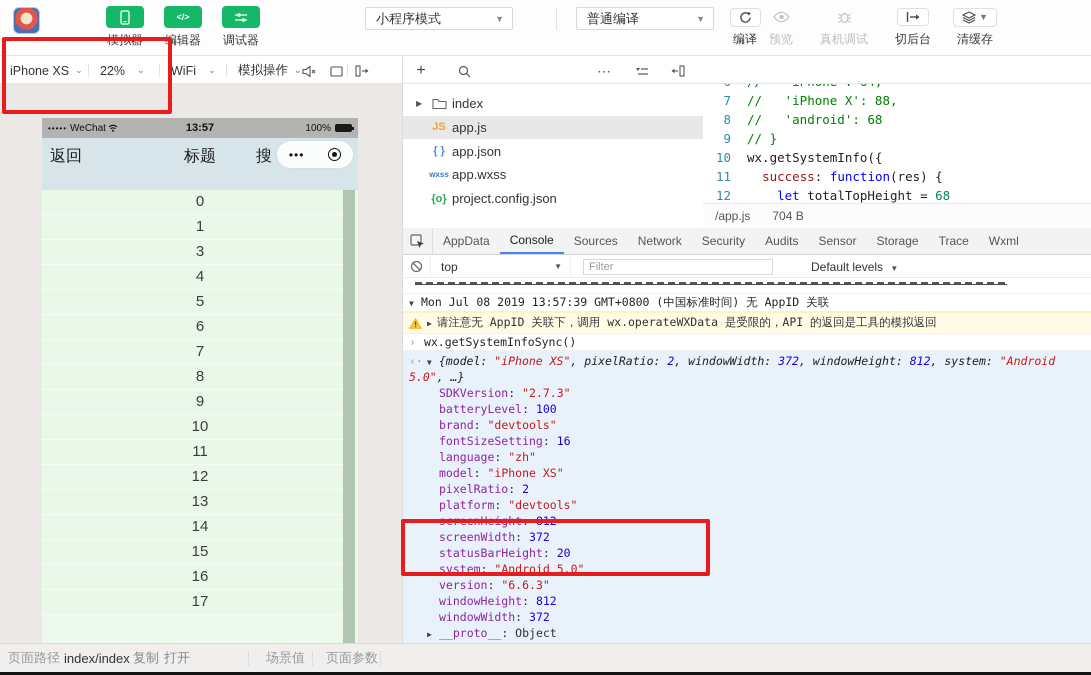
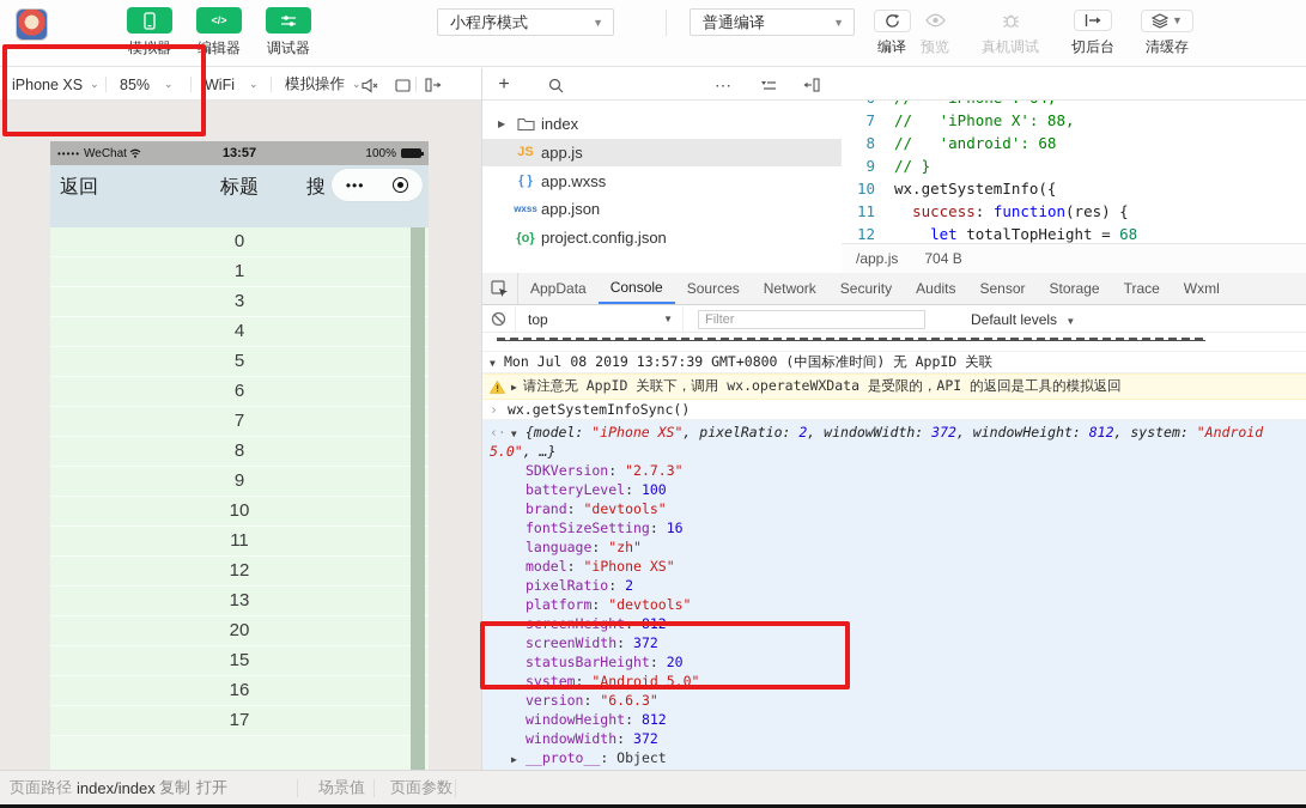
  模拟器
  </>
  编辑器
  调试器
  小程序模式
  ▼
  普通编译
  ▼
  编译
  预览
  真机调试
  切后台
  ▼
  清缓存
  iPhone XS
  ⌄
- 22%
+ 85%
  ⌄
  WiFi
  ⌄
  模拟操作
  ⌄
  +
  ⋯
  •••••
  WeChat
  13:57
  100%
  返回
  标题
  搜
  •••
  0
  1
  3
  4
  5
  6
  7
  8
  9
  10
  11
  12
  13
- 14
+ 20
  15
  16
  17
  ▶
  index
  JS
  app.js
  { }
- app.json
+ app.wxss
  wxss
- app.wxss
+ app.json
  {o}
  project.config.json
  7
  // 'iPhone X': 88,
  8
  // 'android': 68
  9
  // }
  10
  wx.getSystemInfo({
  11
  success: function(res) {
  12
  let totalTopHeight = 68
  /app.js
  704 B
  AppData
  Console
  Sources
  Network
  Security
  Audits
  Sensor
  Storage
  Trace
  Wxml
  top
  ▼
  Filter
  Default levels ▼
  ▼ Mon Jul 08 2019 13:57:39 GMT+0800 (中国标准时间) 无 AppID 关联
  ▶
  请注意无 AppID 关联下，调用 wx.operateWXData 是受限的，API 的返回是工具的模拟返回
  › wx.getSystemInfoSync()
  ‹· ▼ {model: "iPhone XS", pixelRatio: 2, windowWidth: 372, windowHeight: 812, system: "Android 5.0", …}
  SDKVersion: "2.7.3"
  batteryLevel: 100
  brand: "devtools"
  fontSizeSetting: 16
  language: "zh"
  model: "iPhone XS"
  pixelRatio: 2
  platform: "devtools"
  screenHeight: 812
  screenWidth: 372
  statusBarHeight: 20
  system: "Android 5.0"
  version: "6.6.3"
  windowHeight: 812
  windowWidth: 372
  ▶ __proto__: Object
  页面路径
  index/index
  复制
  打开
  场景值
  页面参数
